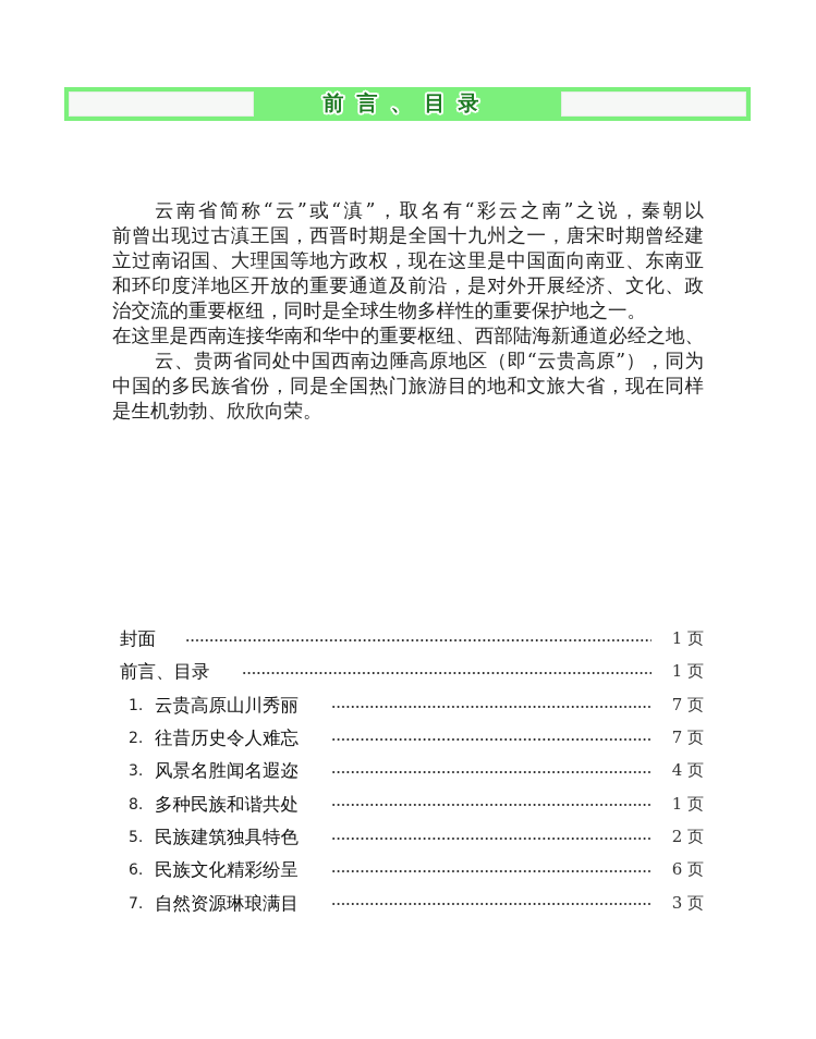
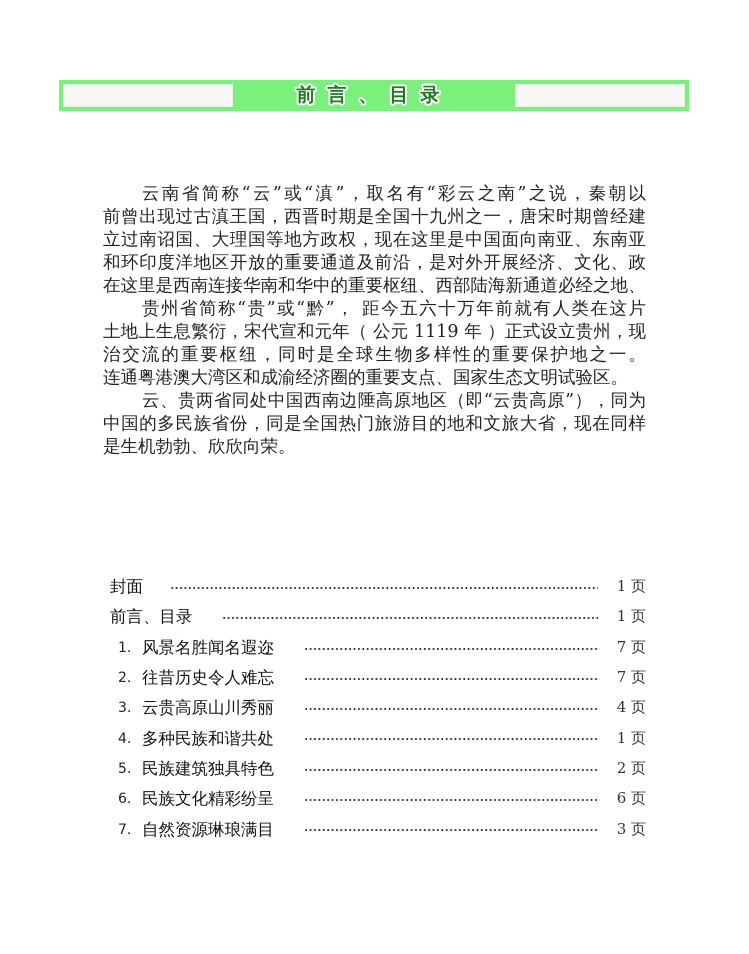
  前言、目录
  云南省简称“云”或“滇”，取名有“彩云之南”之说，秦朝以
  前曾出现过古滇王国，西晋时期是全国十九州之一，唐宋时期曾经建
  立过南诏国、大理国等地方政权，现在这里是中国面向南亚、东南亚
  和环印度洋地区开放的重要通道及前沿，是对外开展经济、文化、政
- 治交流的重要枢纽，同时是全球生物多样性的重要保护地之一。
+ 在这里是西南连接华南和华中的重要枢纽、西部陆海新通道必经之地、
+ 贵州省简称“贵”或“黔”， 距今五六十万年前就有人类在这片
+ 土地上生息繁衍，宋代宣和元年（ 公元 1119 年 ）正式设立贵州，现
- 在这里是西南连接华南和华中的重要枢纽、西部陆海新通道必经之地、
+ 治交流的重要枢纽，同时是全球生物多样性的重要保护地之一。
+ 连通粤港澳大湾区和成渝经济圈的重要支点、国家生态文明试验区。
  云、贵两省同处中国西南边陲高原地区（即“云贵高原”），同为
  中国的多民族省份，同是全国热门旅游目的地和文旅大省，现在同样
  是生机勃勃、欣欣向荣。
  封面
  1 页
  前言、目录
  1 页
  1.
- 云贵高原山川秀丽
+ 风景名胜闻名遐迩
  7 页
  2.
  往昔历史令人难忘
  7 页
  3.
- 风景名胜闻名遐迩
+ 云贵高原山川秀丽
  4 页
- 8.
+ 4.
  多种民族和谐共处
  1 页
  5.
  民族建筑独具特色
  2 页
  6.
  民族文化精彩纷呈
  6 页
  7.
  自然资源琳琅满目
  3 页
